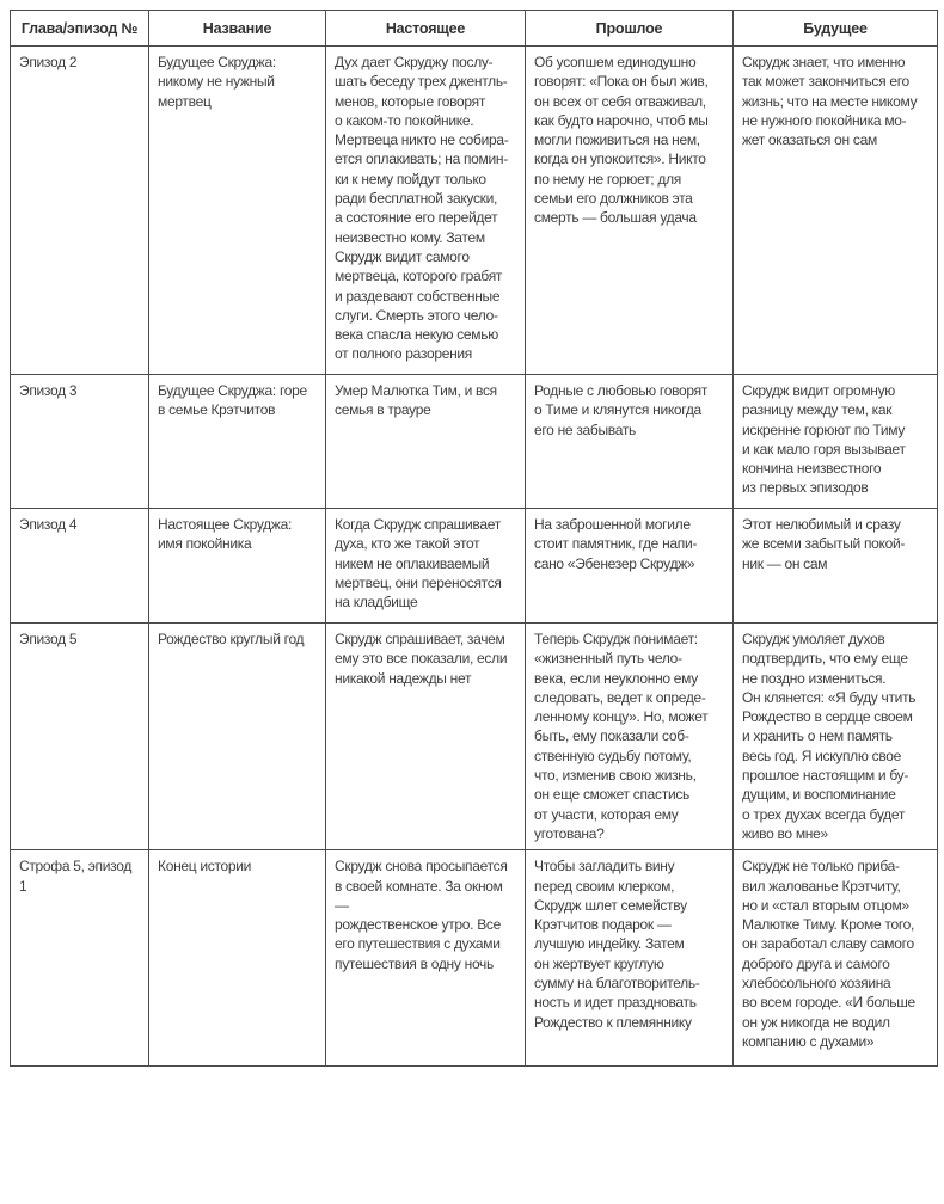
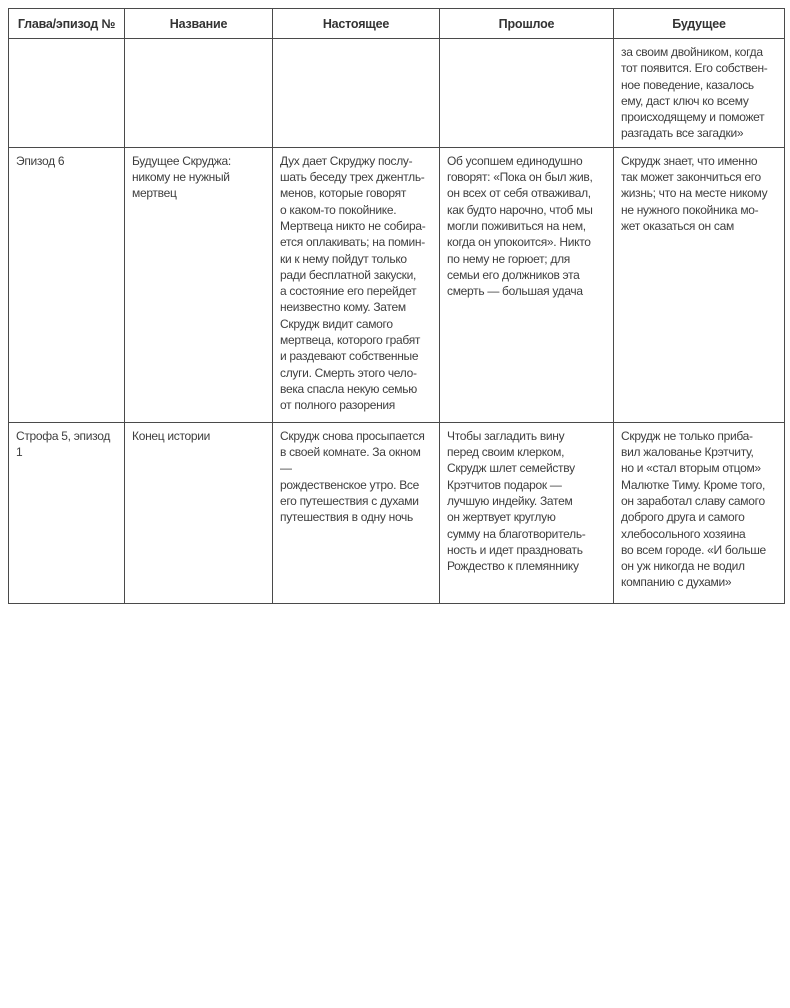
  Глава/эпизод №	Название	Настоящее	Прошлое	Будущее
+ 				за своим двойником, когда тот появится. Его собствен- ное поведение, казалось ему, даст ключ ко всему происходящему и поможет разгадать все загадки»
- Эпизод 2	Будущее Скруджа: никому не нужный мертвец	Дух дает Скруджу послу- шать беседу трех джентль- менов, которые говорят о каком-то покойнике. Мертвеца никто не собира- ется оплакивать; на помин- ки к нему пойдут только ради бесплатной закуски, а состояние его перейдет неизвестно кому. Затем Скрудж видит самого мертвеца, которого грабят и раздевают собственные слуги. Смерть этого чело- века спасла некую семью от полного разорения	Об усопшем единодушно говорят: «Пока он был жив, он всех от себя отваживал, как будто нарочно, чтоб мы могли поживиться на нем, когда он упокоится». Никто по нему не горюет; для семьи его должников эта смерть — большая удача	Скрудж знает, что именно так может закончиться его жизнь; что на месте никому не нужного покойника мо- жет оказаться он сам
+ Эпизод 6	Будущее Скруджа: никому не нужный мертвец	Дух дает Скруджу послу- шать беседу трех джентль- менов, которые говорят о каком-то покойнике. Мертвеца никто не собира- ется оплакивать; на помин- ки к нему пойдут только ради бесплатной закуски, а состояние его перейдет неизвестно кому. Затем Скрудж видит самого мертвеца, которого грабят и раздевают собственные слуги. Смерть этого чело- века спасла некую семью от полного разорения	Об усопшем единодушно говорят: «Пока он был жив, он всех от себя отваживал, как будто нарочно, чтоб мы могли поживиться на нем, когда он упокоится». Никто по нему не горюет; для семьи его должников эта смерть — большая удача	Скрудж знает, что именно так может закончиться его жизнь; что на месте никому не нужного покойника мо- жет оказаться он сам
- Эпизод 3	Будущее Скруджа: горе в семье Крэтчитов	Умер Малютка Тим, и вся семья в трауре	Родные с любовью говорят о Тиме и клянутся никогда его не забывать	Скрудж видит огромную разницу между тем, как искренне горюют по Тиму и как мало горя вызывает кончина неизвестного из первых эпизодов
- Эпизод 4	Настоящее Скруджа: имя покойника	Когда Скрудж спрашивает духа, кто же такой этот никем не оплакиваемый мертвец, они переносятся на кладбище	На заброшенной могиле стоит памятник, где напи- сано «Эбенезер Скрудж»	Этот нелюбимый и сразу же всеми забытый покой- ник — он сам
- Эпизод 5	Рождество круглый год	Скрудж спрашивает, зачем ему это все показали, если никакой надежды нет	Теперь Скрудж понимает: «жизненный путь чело- века, если неуклонно ему следовать, ведет к опреде- ленному концу». Но, может быть, ему показали соб- ственную судьбу потому, что, изменив свою жизнь, он еще сможет спастись от участи, которая ему уготована?	Скрудж умоляет духов подтвердить, что ему еще не поздно измениться. Он клянется: «Я буду чтить Рождество в сердце своем и хранить о нем память весь год. Я искуплю свое прошлое настоящим и бу- дущим, и воспоминание о трех духах всегда будет живо во мне»
  Строфа 5, эпизод 1	Конец истории	Скрудж снова просыпается в своей комнате. За окном — рождественское утро. Все его путешествия с духами путешествия в одну ночь	Чтобы загладить вину перед своим клерком, Скрудж шлет семейству Крэтчитов подарок — лучшую индейку. Затем он жертвует круглую сумму на благотворитель- ность и идет праздновать Рождество к племяннику	Скрудж не только приба- вил жалованье Крэтчиту, но и «стал вторым отцом» Малютке Тиму. Кроме того, он заработал славу самого доброго друга и самого хлебосольного хозяина во всем городе. «И больше он уж никогда не водил компанию с духами»
